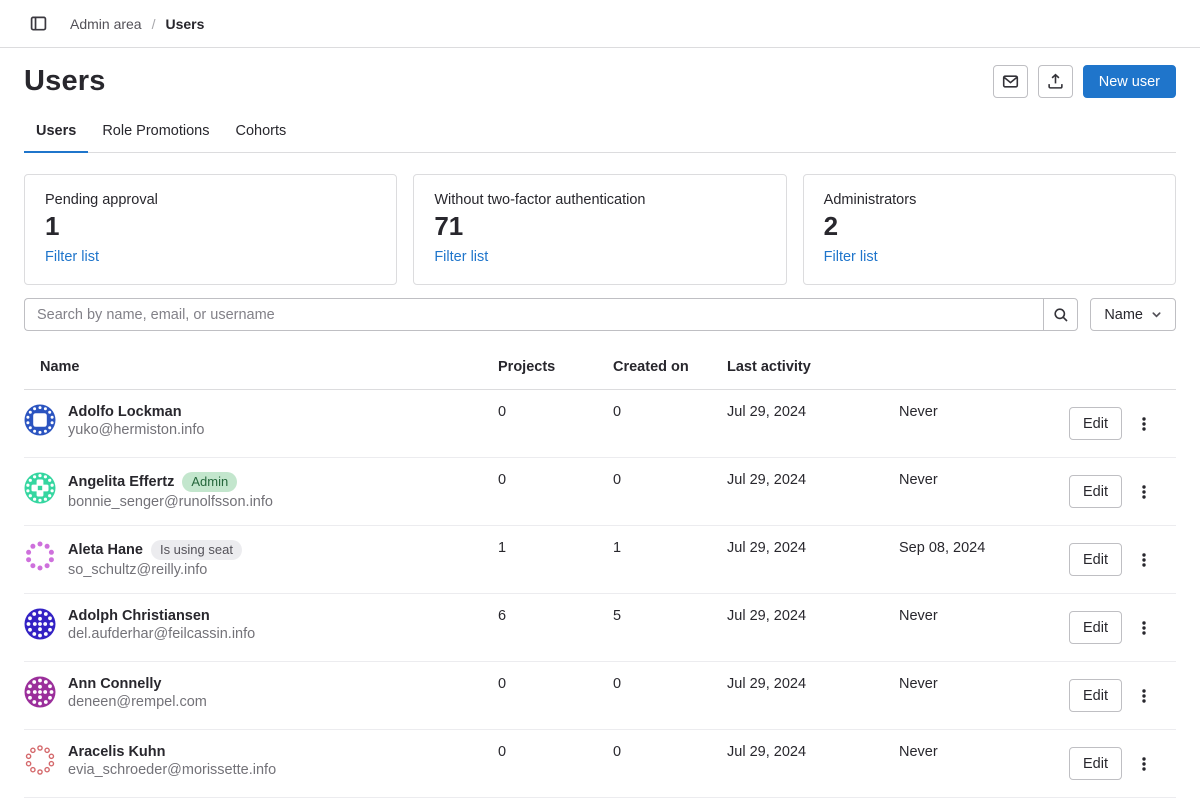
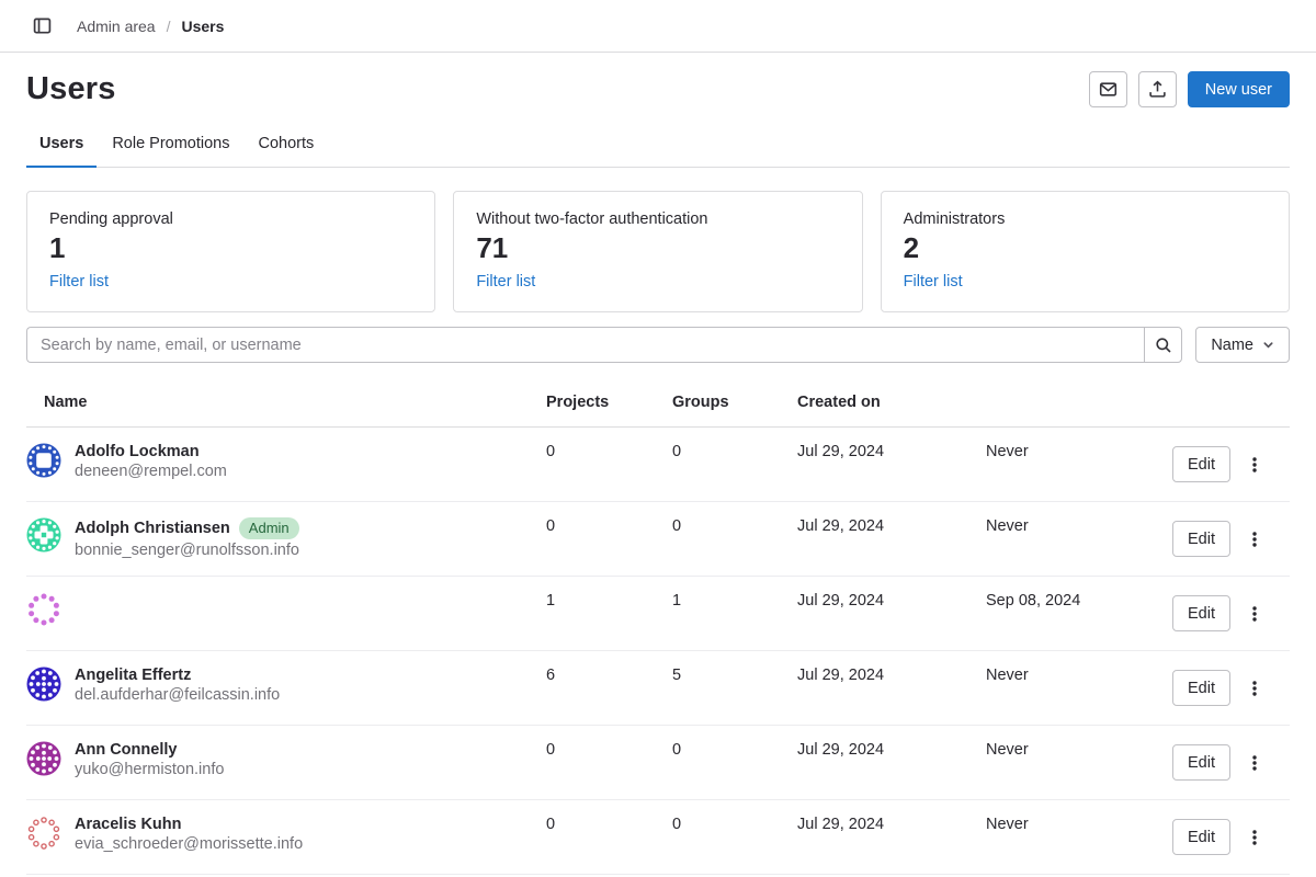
  Admin area
  /
  Users
  Users
  New user
  Users
  Role Promotions
  Cohorts
  Pending approval
  1
  Filter list
  Without two-factor authentication
  71
  Filter list
  Administrators
  2
  Filter list
  Search by name, email, or username
  Name
  Name
  Projects
+ Groups
  Created on
- Last activity
  Adolfo Lockman
- yuko@hermiston.info
+ deneen@rempel.com
  0
  0
  Jul 29, 2024
  Never
  Edit
- Angelita Effertz
+ Adolph Christiansen
  Admin
  bonnie_senger@runolfsson.info
  0
  0
  Jul 29, 2024
  Never
  Edit
- Aleta Hane
- Is using seat
- so_schultz@reilly.info
  1
  1
  Jul 29, 2024
  Sep 08, 2024
  Edit
- Adolph Christiansen
+ Angelita Effertz
  del.aufderhar@feilcassin.info
  6
  5
  Jul 29, 2024
  Never
  Edit
  Ann Connelly
- deneen@rempel.com
+ yuko@hermiston.info
  0
  0
  Jul 29, 2024
  Never
  Edit
  Aracelis Kuhn
  evia_schroeder@morissette.info
  0
  0
  Jul 29, 2024
  Never
  Edit
